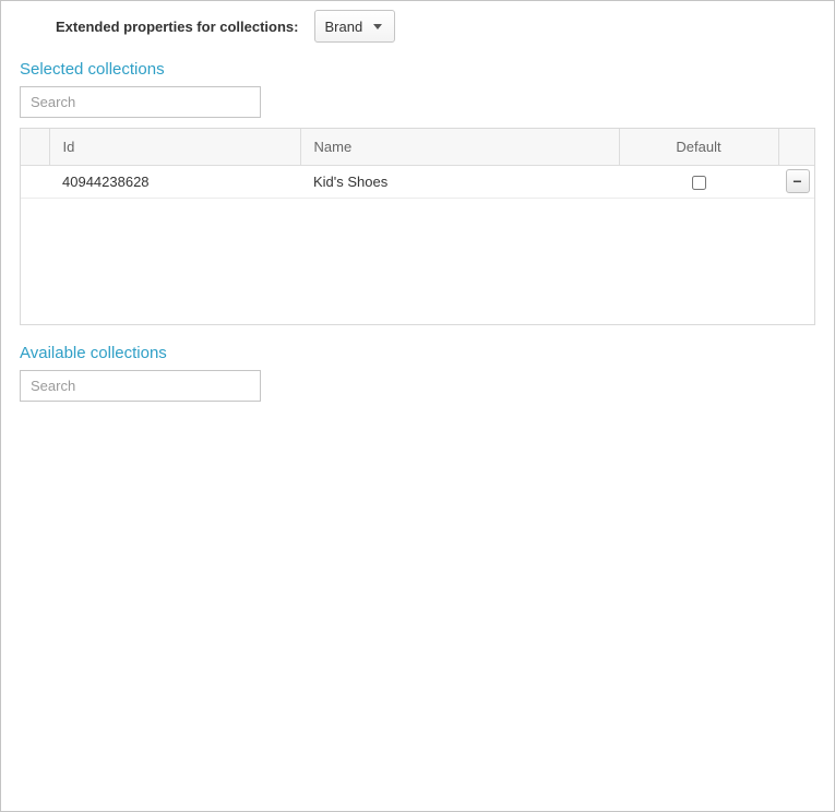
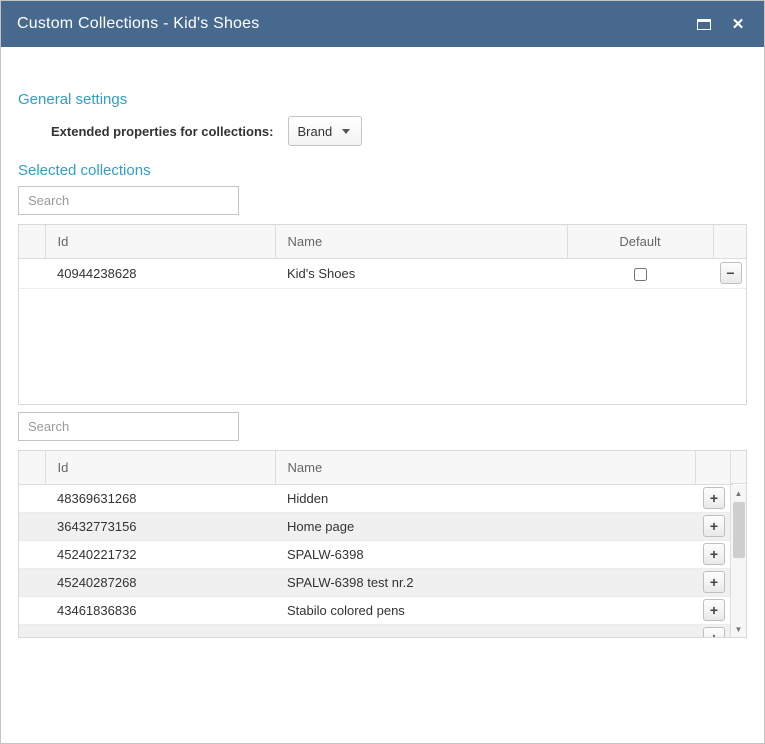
+ Custom Collections - Kid's Shoes
+ ✕
+ General settings
  Extended properties for collections:
  Brand
  Selected collections
  Search
  	Id	Name	Default
  	40944238628	Kid's Shoes		−
- Available collections
  Search
+ 	Id	Name
+ 	48369631268	Hidden	+
+ 	36432773156	Home page	+
+ 	45240221732	SPALW-6398	+
+ 	45240287268	SPALW-6398 test nr.2	+
+ 	43461836836	Stabilo colored pens	+
+ ▲
+ ▼
